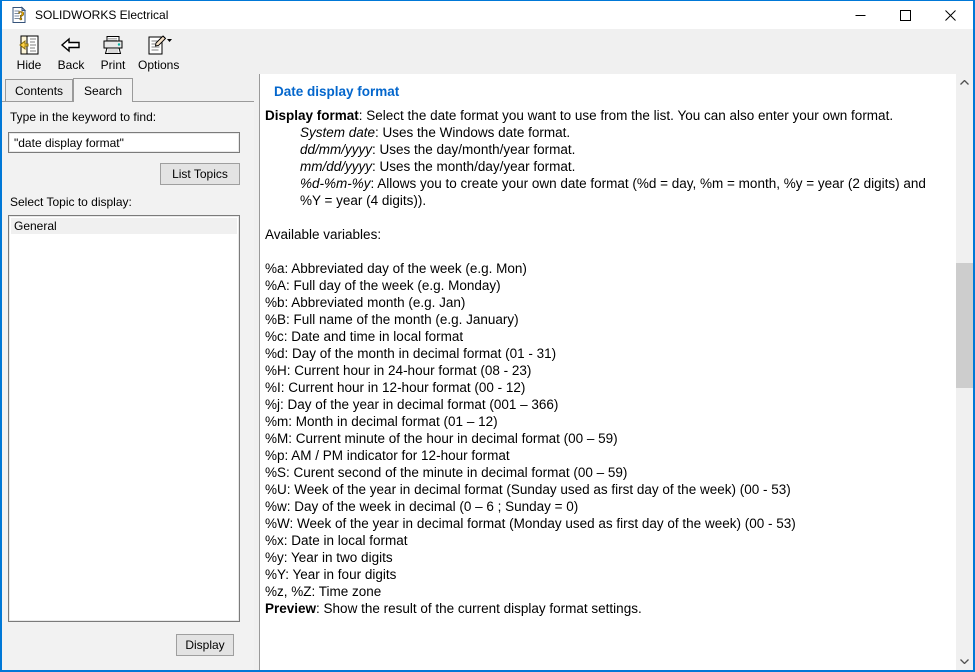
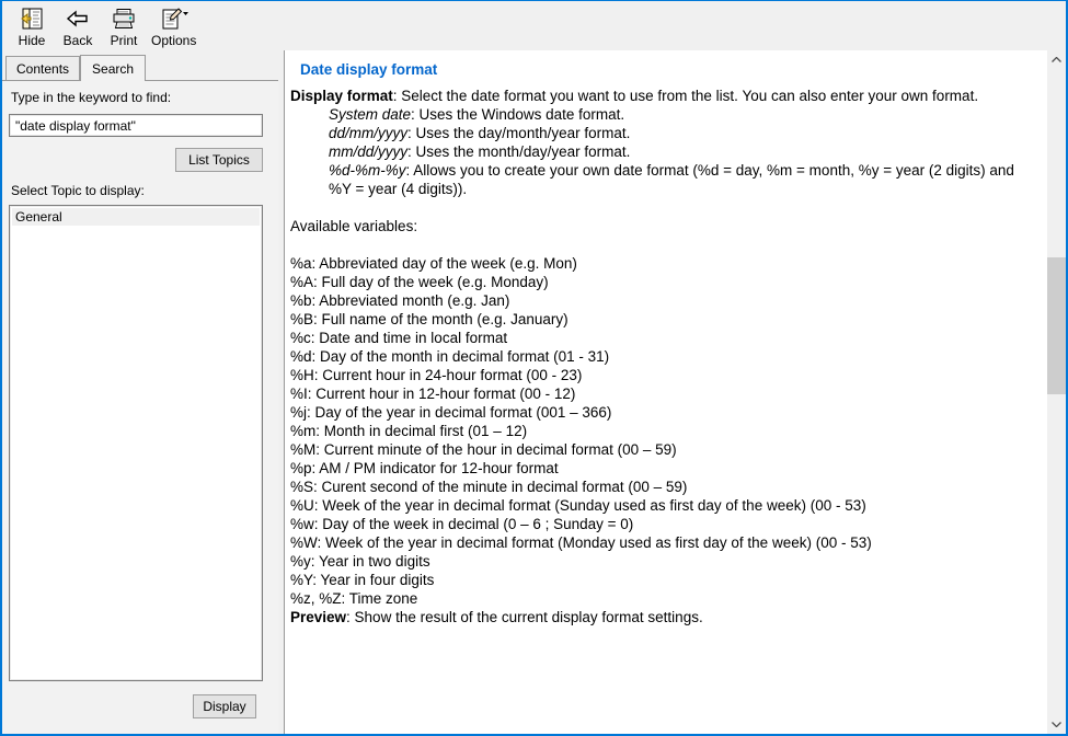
- ?
- SOLIDWORKS Electrical
  Hide
  Back
  Print
  Options
  Contents
  Search
  Type in the keyword to find:
  "date display format"
  List Topics
  Select Topic to display:
  General
  Display
  Date display format
  Display format: Select the date format you want to use from the list. You can also enter your own format.
  System date: Uses the Windows date format.
  dd/mm/yyyy: Uses the day/month/year format.
  mm/dd/yyyy: Uses the month/day/year format.
  %d-%m-%y: Allows you to create your own date format (%d = day, %m = month, %y = year (2 digits) and %Y = year (4 digits)).
  Available variables:
  %a: Abbreviated day of the week (e.g. Mon)
  %A: Full day of the week (e.g. Monday)
  %b: Abbreviated month (e.g. Jan)
  %B: Full name of the month (e.g. January)
  %c: Date and time in local format
  %d: Day of the month in decimal format (01 - 31)
- %H: Current hour in 24-hour format (08 - 23)
+ %H: Current hour in 24-hour format (00 - 23)
  %I: Current hour in 12-hour format (00 - 12)
  %j: Day of the year in decimal format (001 – 366)
- %m: Month in decimal format (01 – 12)
+ %m: Month in decimal first (01 – 12)
  %M: Current minute of the hour in decimal format (00 – 59)
  %p: AM / PM indicator for 12-hour format
  %S: Curent second of the minute in decimal format (00 – 59)
  %U: Week of the year in decimal format (Sunday used as first day of the week) (00 - 53)
  %w: Day of the week in decimal (0 – 6 ; Sunday = 0)
  %W: Week of the year in decimal format (Monday used as first day of the week) (00 - 53)
- %x: Date in local format
  %y: Year in two digits
  %Y: Year in four digits
  %z, %Z: Time zone
  Preview: Show the result of the current display format settings.
